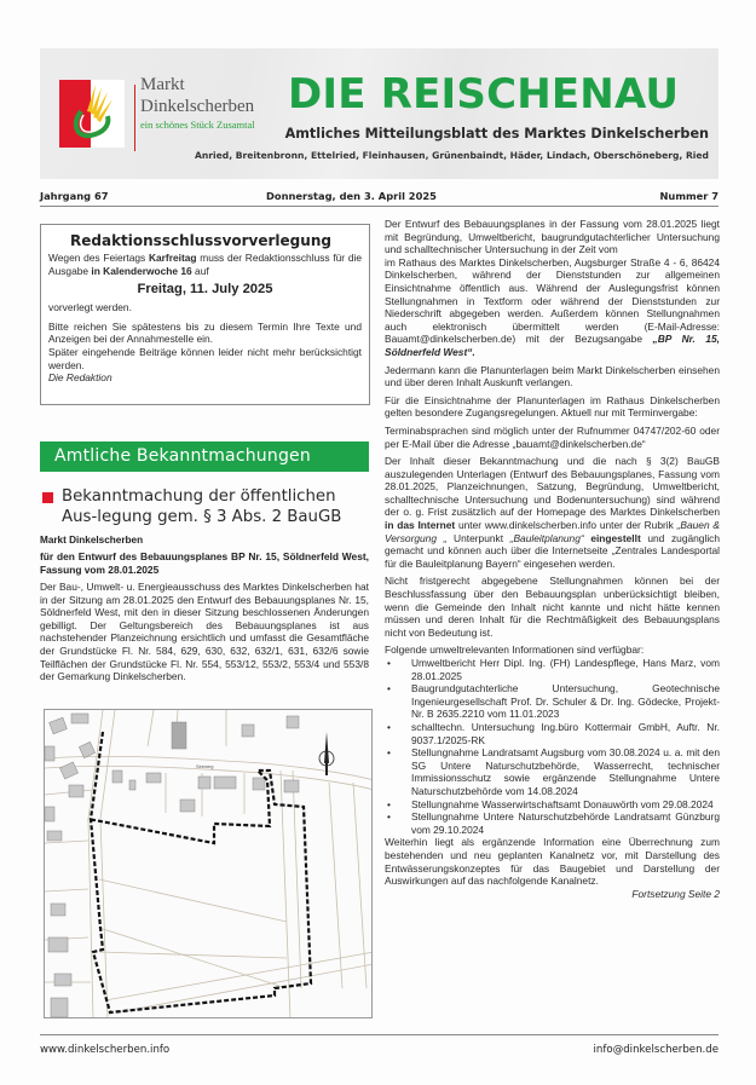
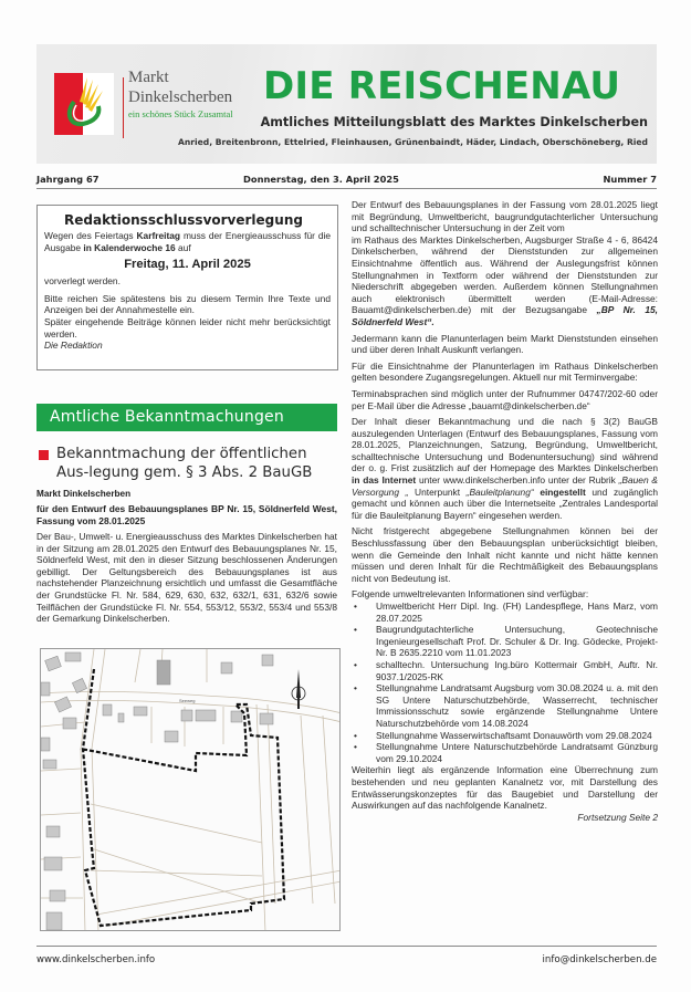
  Markt
  Dinkelscherben
  ein schönes Stück Zusamtal
  DIE REISCHENAU
  Amtliches Mitteilungsblatt des Marktes Dinkelscherben
  Anried, Breitenbronn, Ettelried, Fleinhausen, Grünenbaindt, Häder, Lindach, Oberschöneberg, Ried
  Jahrgang 67
  Donnerstag, den 3. April 2025
  Nummer 7
  Redaktionsschlussvorverlegung
- Wegen des Feiertags Karfreitag muss der Redaktionsschluss für die Ausgabe in Kalenderwoche 16 auf
+ Wegen des Feiertags Karfreitag muss der Energieausschuss für die Ausgabe in Kalenderwoche 16 auf
- Freitag, 11. July 2025
+ Freitag, 11. April 2025
  vorverlegt werden.
  Bitte reichen Sie spätestens bis zu diesem Termin Ihre Texte und Anzeigen bei der Annahmestelle ein.
  Später eingehende Beiträge können leider nicht mehr berücksichtigt werden.
  Die Redaktion
  Amtliche Bekanntmachungen
  Bekanntmachung der öffentlichen Aus-legung gem. § 3 Abs. 2 BauGB
  Markt Dinkelscherben
  für den Entwurf des Bebauungsplanes BP Nr. 15, Söldnerfeld West, Fassung vom 28.01.2025
  Der Bau-, Umwelt- u. Energieausschuss des Marktes Dinkelscherben hat in der Sitzung am 28.01.2025 den Entwurf des Bebauungsplanes Nr. 15, Söldnerfeld West, mit den in dieser Sitzung beschlossenen Änderungen gebilligt. Der Geltungsbereich des Bebauungsplanes ist aus nachstehender Planzeichnung ersichtlich und umfasst die Gesamtfläche der Grundstücke Fl. Nr. 584, 629, 630, 632, 632/1, 631, 632/6 sowie Teilflächen der Grundstücke Fl. Nr. 554, 553/12, 553/2, 553/4 und 553/8 der Gemarkung Dinkelscherben.
  Der Entwurf des Bebauungsplanes in der Fassung vom 28.01.2025 liegt mit Begründung, Umweltbericht, baugrundgutachterlicher Untersuchung und schalltechnischer Untersuchung in der Zeit vom
  im Rathaus des Marktes Dinkelscherben, Augsburger Straße 4 - 6, 86424 Dinkelscherben, während der Dienststunden zur allgemeinen Einsichtnahme öffentlich aus. Während der Auslegungsfrist können Stellungnahmen in Textform oder während der Dienststunden zur Niederschrift abgegeben werden. Außerdem können Stellungnahmen auch elektronisch übermittelt werden (E-Mail-Adresse: Bauamt@dinkelscherben.de) mit der Bezugsangabe „BP Nr. 15, Söldnerfeld West“.
- Jedermann kann die Planunterlagen beim Markt Dinkelscherben einsehen und über deren Inhalt Auskunft verlangen.
+ Jedermann kann die Planunterlagen beim Markt Dienststunden einsehen und über deren Inhalt Auskunft verlangen.
  Für die Einsichtnahme der Planunterlagen im Rathaus Dinkelscherben gelten besondere Zugangsregelungen. Aktuell nur mit Terminvergabe:
  Terminabsprachen sind möglich unter der Rufnummer 04747/202-60 oder per E-Mail über die Adresse „bauamt@dinkelscherben.de“
  Der Inhalt dieser Bekanntmachung und die nach § 3(2) BauGB auszulegenden Unterlagen (Entwurf des Bebauungsplanes, Fassung vom 28.01.2025, Planzeichnungen, Satzung, Begründung, Umweltbericht, schalltechnische Untersuchung und Bodenuntersuchung) sind während der o. g. Frist zusätzlich auf der Homepage des Marktes Dinkelscherben in das Internet unter www.dinkelscherben.info unter der Rubrik „Bauen & Versorgung „ Unterpunkt „Bauleitplanung“ eingestellt und zugänglich gemacht und können auch über die Internetseite „Zentrales Landesportal für die Bauleitplanung Bayern“ eingesehen werden.
  Nicht fristgerecht abgegebene Stellungnahmen können bei der Beschlussfassung über den Bebauungsplan unberücksichtigt bleiben, wenn die Gemeinde den Inhalt nicht kannte und nicht hätte kennen müssen und deren Inhalt für die Rechtmäßigkeit des Bebauungsplans nicht von Bedeutung ist.
  Folgende umweltrelevanten Informationen sind verfügbar:
  •
- Umweltbericht Herr Dipl. Ing. (FH) Landespflege, Hans Marz, vom 28.01.2025
+ Umweltbericht Herr Dipl. Ing. (FH) Landespflege, Hans Marz, vom 28.07.2025
  •
  Baugrundgutachterliche Untersuchung, Geotechnische Ingenieurgesellschaft Prof. Dr. Schuler & Dr. Ing. Gödecke, Projekt-Nr. B 2635.2210 vom 11.01.2023
  •
  schalltechn. Untersuchung Ing.büro Kottermair GmbH, Auftr. Nr. 9037.1/2025-RK
  •
  Stellungnahme Landratsamt Augsburg vom 30.08.2024 u. a. mit den SG Untere Naturschutzbehörde, Wasserrecht, technischer Immissionsschutz sowie ergänzende Stellungnahme Untere Naturschutzbehörde vom 14.08.2024
  •
  Stellungnahme Wasserwirtschaftsamt Donauwörth vom 29.08.2024
  •
  Stellungnahme Untere Naturschutzbehörde Landratsamt Günzburg vom 29.10.2024
  Weiterhin liegt als ergänzende Information eine Überrechnung zum bestehenden und neu geplanten Kanalnetz vor, mit Darstellung des Entwässerungskonzeptes für das Baugebiet und Darstellung der Auswirkungen auf das nachfolgende Kanalnetz.
  Fortsetzung Seite 2
  www.dinkelscherben.info
  info@dinkelscherben.de
